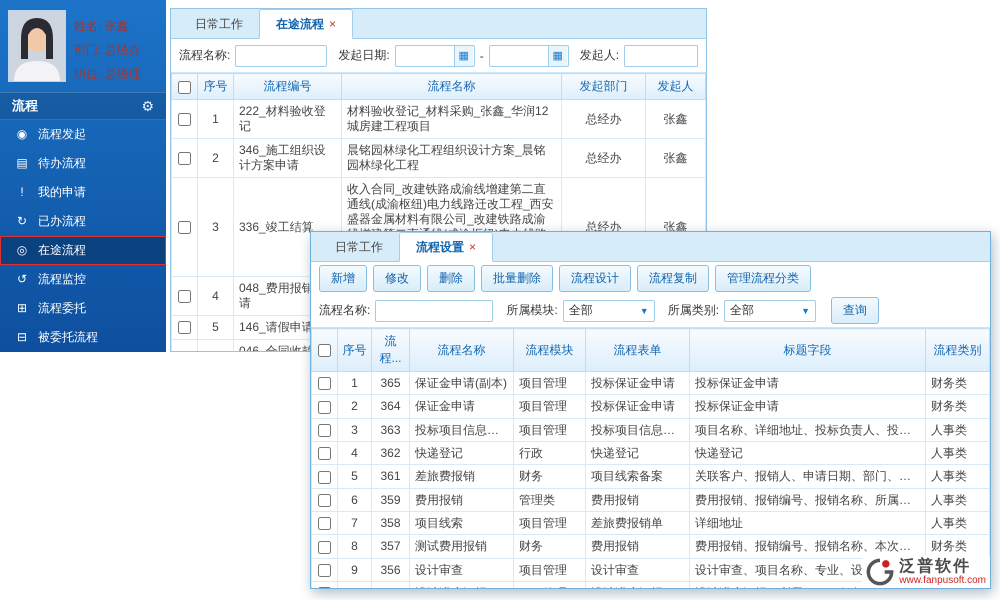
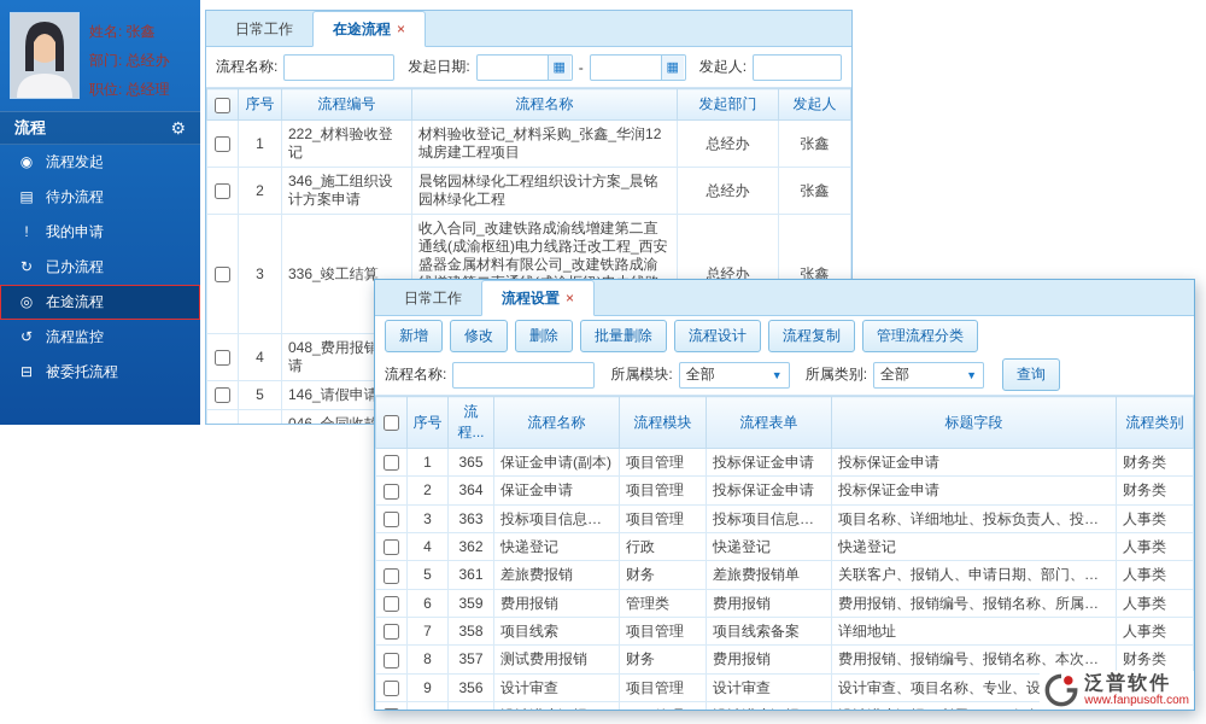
  姓名: 张鑫
  部门: 总经办
  职位: 总经理
  流程
  ⚙
  ◉
  流程发起
  ▤
  待办流程
  !
  我的申请
  ↻
  已办流程
  ◎
  在途流程
  ↺
  流程监控
- ⊞
- 流程委托
  ⊟
  被委托流程
  日常工作
  在途流程 ×
  流程名称:
  发起日期:
  ▦
  -
  ▦
  发起人:
  	序号	流程编号	流程名称	发起部门	发起人
  	1	222_材料验收登记	材料验收登记_材料采购_张鑫_华润12城房建工程项目	总经办	张鑫
  	2	346_施工组织设计方案申请	晨铭园林绿化工程组织设计方案_晨铭园林绿化工程	总经办	张鑫
  	4	048_费用报销请
  	5	146_请假申请
  		046_合同收款
  日常工作
  流程设置 ×
  新增
  修改
  删除
  批量删除
  流程设计
  流程复制
  管理流程分类
  流程名称:
  所属模块:
  全部
  ▼
  所属类别:
  全部
  ▼
  查询
  	序号	流程...	流程名称	流程模块	流程表单	标题字段	流程类别
  	1	365	保证金申请(副本)	项目管理	投标保证金申请	投标保证金申请	财务类
  	2	364	保证金申请	项目管理	投标保证金申请	投标保证金申请	财务类
  	3	363	投标项目信息登记	项目管理	投标项目信息登记	项目名称、详细地址、投标负责人、投标日	人事类
  	4	362	快递登记	行政	快递登记	快递登记	人事类
- 	5	361	差旅费报销	财务	项目线索备案	关联客户、报销人、申请日期、部门、报销	人事类
+ 	5	361	差旅费报销	财务	差旅费报销单	关联客户、报销人、申请日期、部门、报销	人事类
  	6	359	费用报销	管理类	费用报销	费用报销、报销编号、报销名称、所属项目	人事类
- 	7	358	项目线索	项目管理	差旅费报销单	详细地址	人事类
+ 	7	358	项目线索	项目管理	项目线索备案	详细地址	人事类
  	8	357	测试费用报销	财务	费用报销	费用报销、报销编号、报销名称、本次报销	财务类
  	9	356	设计审查	项目管理	设计审查	设计审查、项目名称、专业、设
  泛普软件
  www.fanpusoft.com
